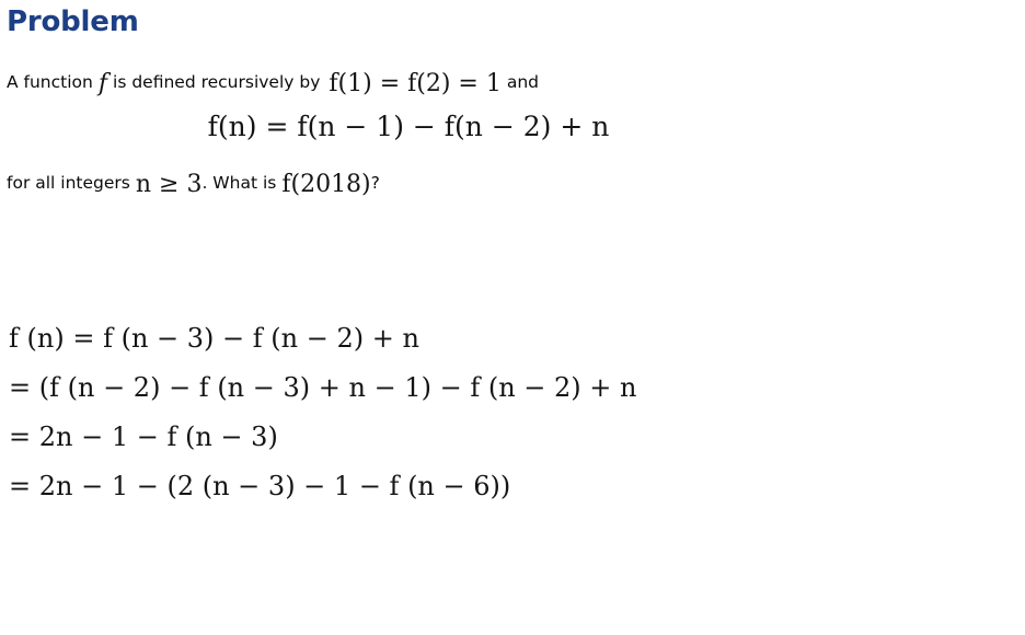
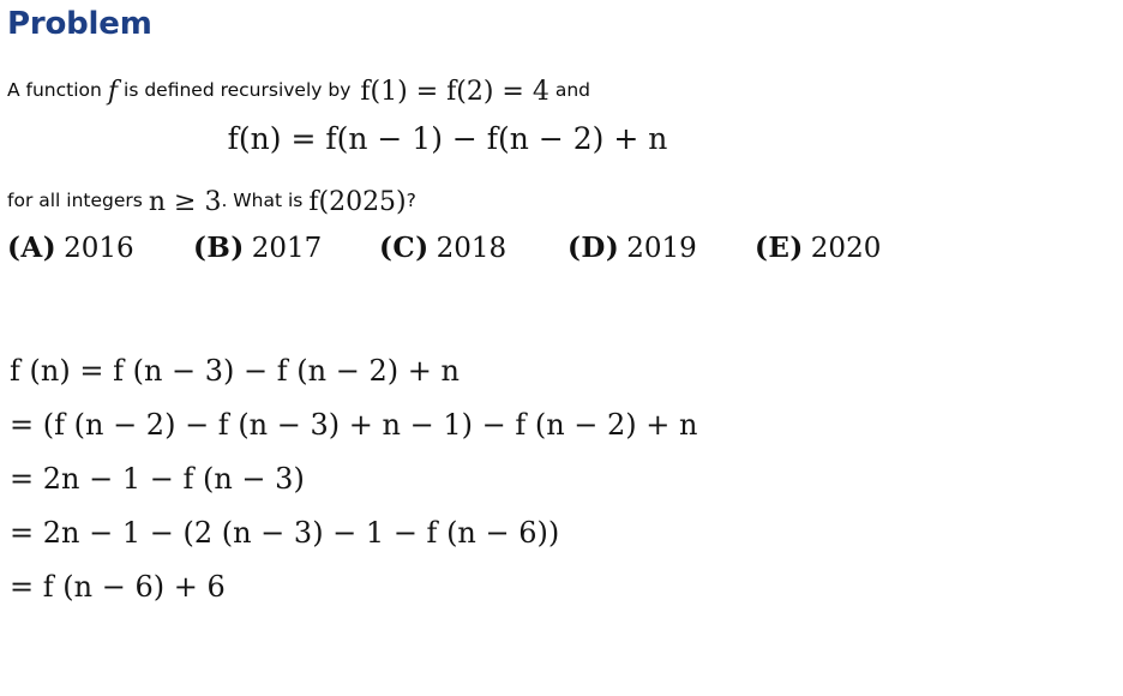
  Problem
- A function f is defined recursively by f(1) = f(2) = 1 and
+ A function f is defined recursively by f(1) = f(2) = 4 and
  f(n) = f(n − 1) − f(n − 2) + n
- for all integers n ≥ 3. What is f(2018)?
+ for all integers n ≥ 3. What is f(2025)?
+ (A) 2016
+ (B) 2017
+ (C) 2018
+ (D) 2019
+ (E) 2020
  f (n) = f (n − 3) − f (n − 2) + n
  = (f (n − 2) − f (n − 3) + n − 1) − f (n − 2) + n
  = 2n − 1 − f (n − 3)
  = 2n − 1 − (2 (n − 3) − 1 − f (n − 6))
+ = f (n − 6) + 6
